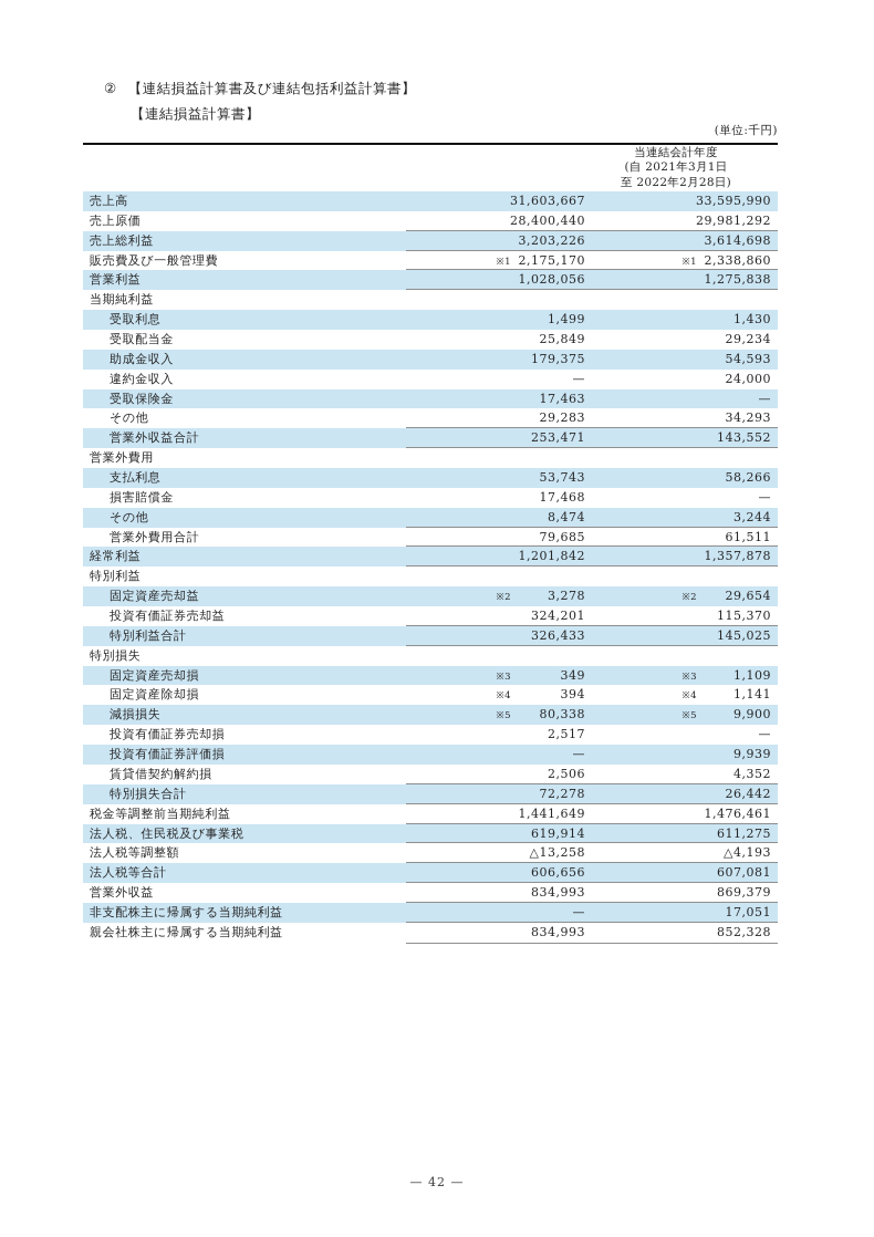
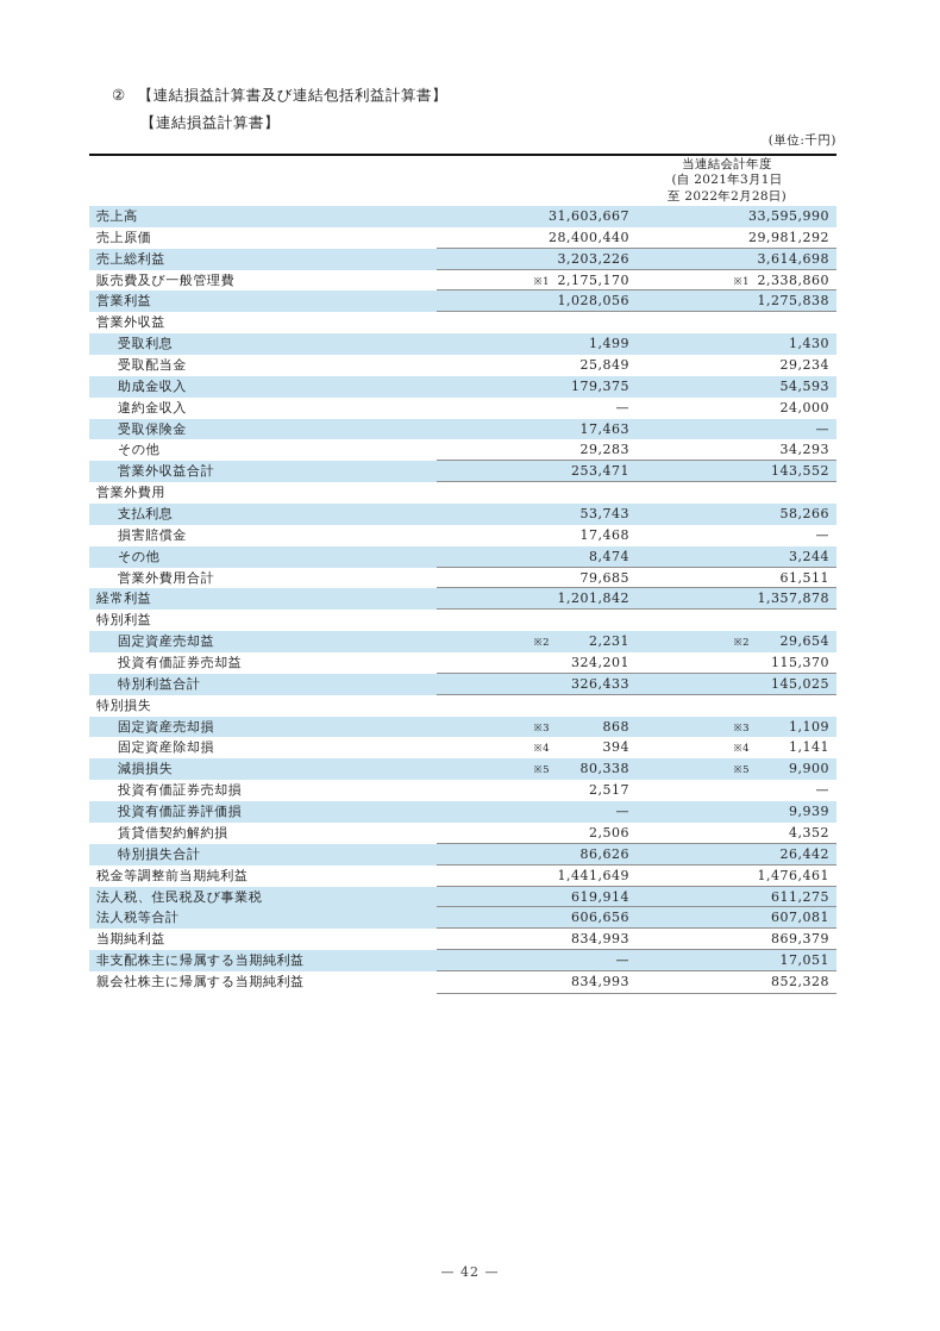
  ②
  【連結損益計算書及び連結包括利益計算書】
  【連結損益計算書】
  (単位:千円)
  当連結会計年度
  (自 2021年3月1日
  至 2022年2月28日)
  売上高
  31,603,667
  33,595,990
  売上原価
  28,400,440
  29,981,292
  売上総利益
  3,203,226
  3,614,698
  販売費及び一般管理費
  ※1
  2,175,170
  ※1
  2,338,860
  営業利益
  1,028,056
  1,275,838
- 当期純利益
+ 営業外収益
  受取利息
  1,499
  1,430
  受取配当金
  25,849
  29,234
  助成金収入
  179,375
  54,593
  違約金収入
  —
  24,000
  受取保険金
  17,463
  —
  その他
  29,283
  34,293
  営業外収益合計
  253,471
  143,552
  営業外費用
  支払利息
  53,743
  58,266
  損害賠償金
  17,468
  —
  その他
  8,474
  3,244
  営業外費用合計
  79,685
  61,511
  経常利益
  1,201,842
  1,357,878
  特別利益
  固定資産売却益
  ※2
- 3,278
+ 2,231
  ※2
  29,654
  投資有価証券売却益
  324,201
  115,370
  特別利益合計
  326,433
  145,025
  特別損失
  固定資産売却損
  ※3
- 349
+ 868
  ※3
  1,109
  固定資産除却損
  ※4
  394
  ※4
  1,141
  減損損失
  ※5
  80,338
  ※5
  9,900
  投資有価証券売却損
  2,517
  —
  投資有価証券評価損
  —
  9,939
  賃貸借契約解約損
  2,506
  4,352
  特別損失合計
- 72,278
+ 86,626
  26,442
  税金等調整前当期純利益
  1,441,649
  1,476,461
  法人税、住民税及び事業税
  619,914
  611,275
- 法人税等調整額
- △13,258
- △4,193
  法人税等合計
  606,656
  607,081
- 営業外収益
+ 当期純利益
  834,993
  869,379
  非支配株主に帰属する当期純利益
  —
  17,051
  親会社株主に帰属する当期純利益
  834,993
  852,328
  — 42 —
